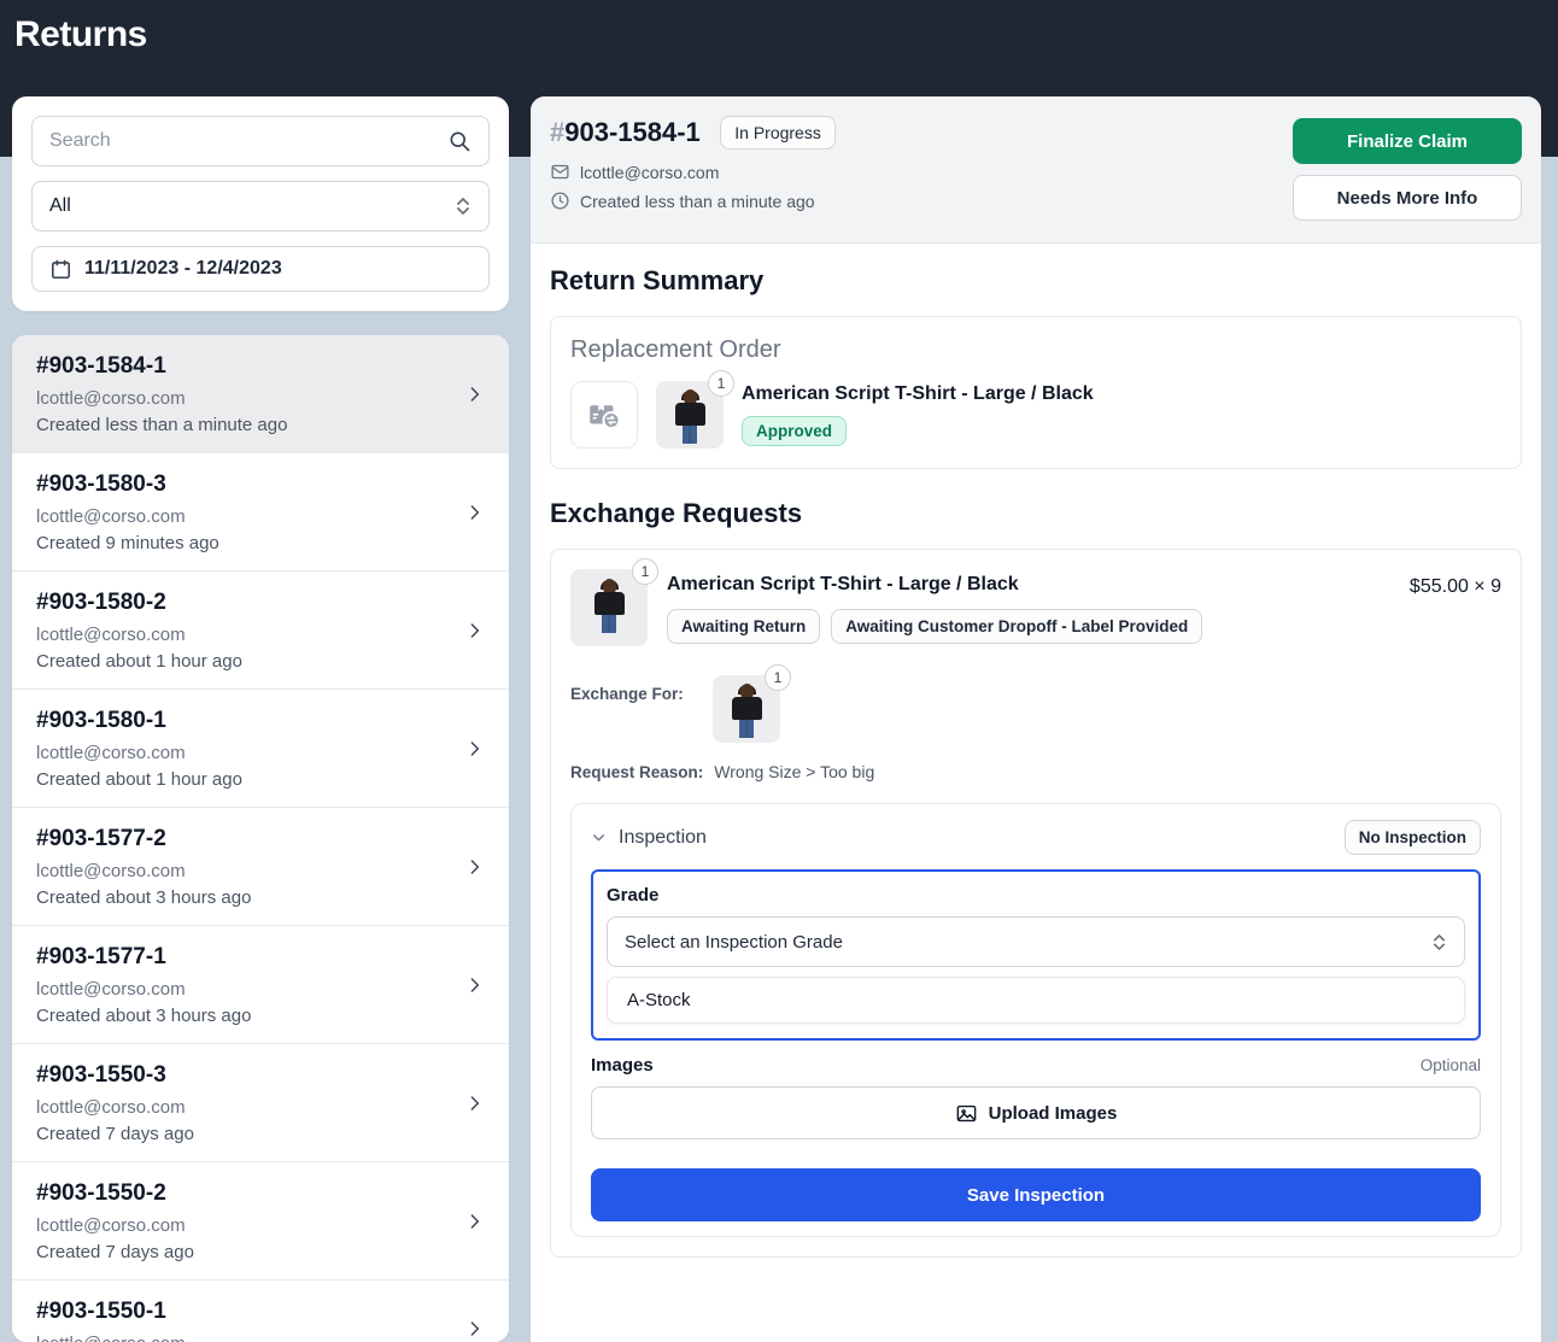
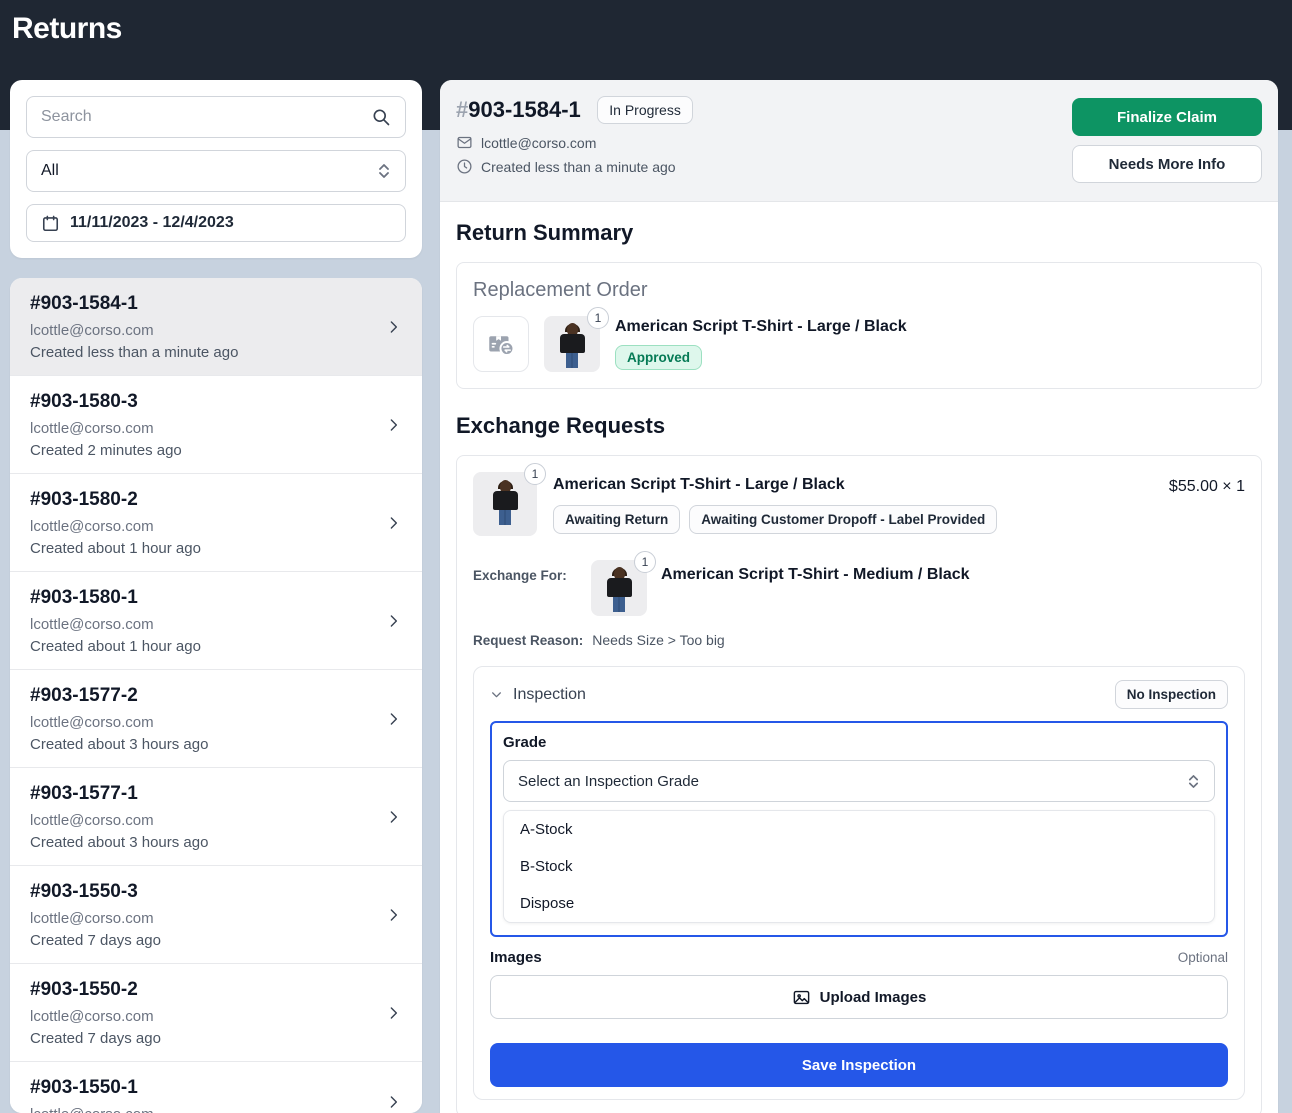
  Returns
  Search
  All
  11/11/2023 - 12/4/2023
  #903-1584-1
  lcottle@corso.com
  Created less than a minute ago
  #903-1580-3
  lcottle@corso.com
- Created 9 minutes ago
+ Created 2 minutes ago
  #903-1580-2
  lcottle@corso.com
  Created about 1 hour ago
  #903-1580-1
  lcottle@corso.com
  Created about 1 hour ago
  #903-1577-2
  lcottle@corso.com
  Created about 3 hours ago
  #903-1577-1
  lcottle@corso.com
  Created about 3 hours ago
  #903-1550-3
  lcottle@corso.com
  Created 7 days ago
  #903-1550-2
  lcottle@corso.com
  Created 7 days ago
  #903-1550-1
  #903-1584-1 In Progress
  lcottle@corso.com
  Created less than a minute ago
  Finalize Claim
  Needs More Info
  Return Summary
  Replacement Order
  1
  American Script T-Shirt - Large / Black
  Approved
  Exchange Requests
  1
  American Script T-Shirt - Large / Black
  Awaiting Return
  Awaiting Customer Dropoff - Label Provided
- $55.00 × 9
+ $55.00 × 1
  Exchange For:
  1
+ American Script T-Shirt - Medium / Black
  Request Reason:
- Wrong Size > Too big
+ Needs Size > Too big
  Inspection
  No Inspection
  Grade
  Select an Inspection Grade
  A-Stock
+ B-Stock
+ Dispose
  Images
  Optional
  Upload Images
  Save Inspection
